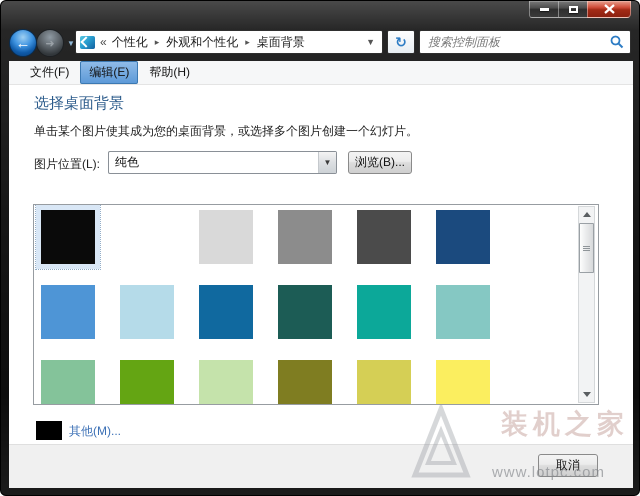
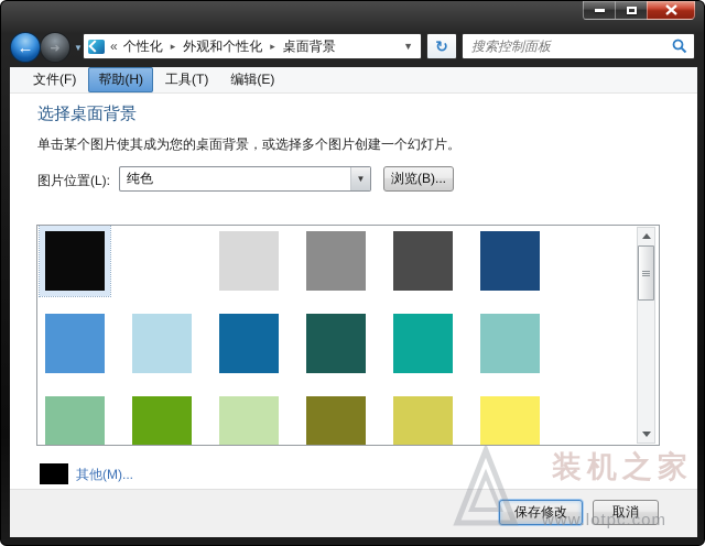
  ←
  ➜
  ▼
  «
  个性化
  ▸
  外观和个性化
  ▸
  桌面背景
  ▼
  ↻
  搜索控制面板
  文件(F)
- 编辑(E)
+ 帮助(H)
+ 工具(T)
- 帮助(H)
+ 编辑(E)
  选择桌面背景
  单击某个图片使其成为您的桌面背景，或选择多个图片创建一个幻灯片。
  图片位置(L):
  纯色
  ▼
  浏览(B)...
  其他(M)...
+ 保存修改
  取消
  装机之家
  www.lotpc.com
